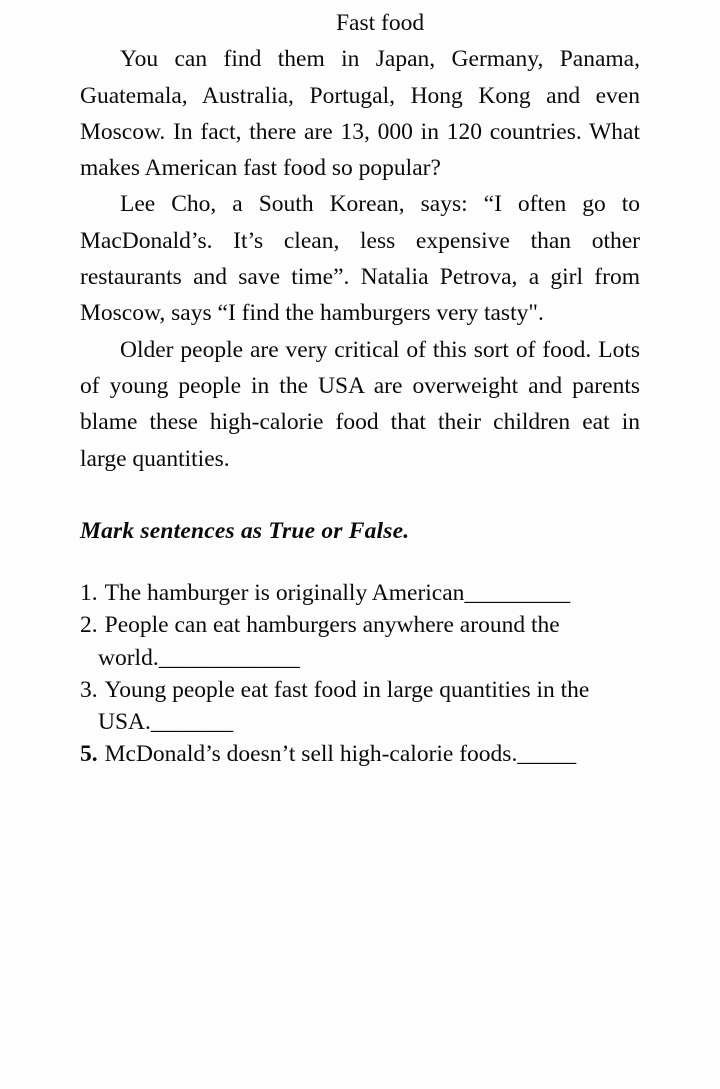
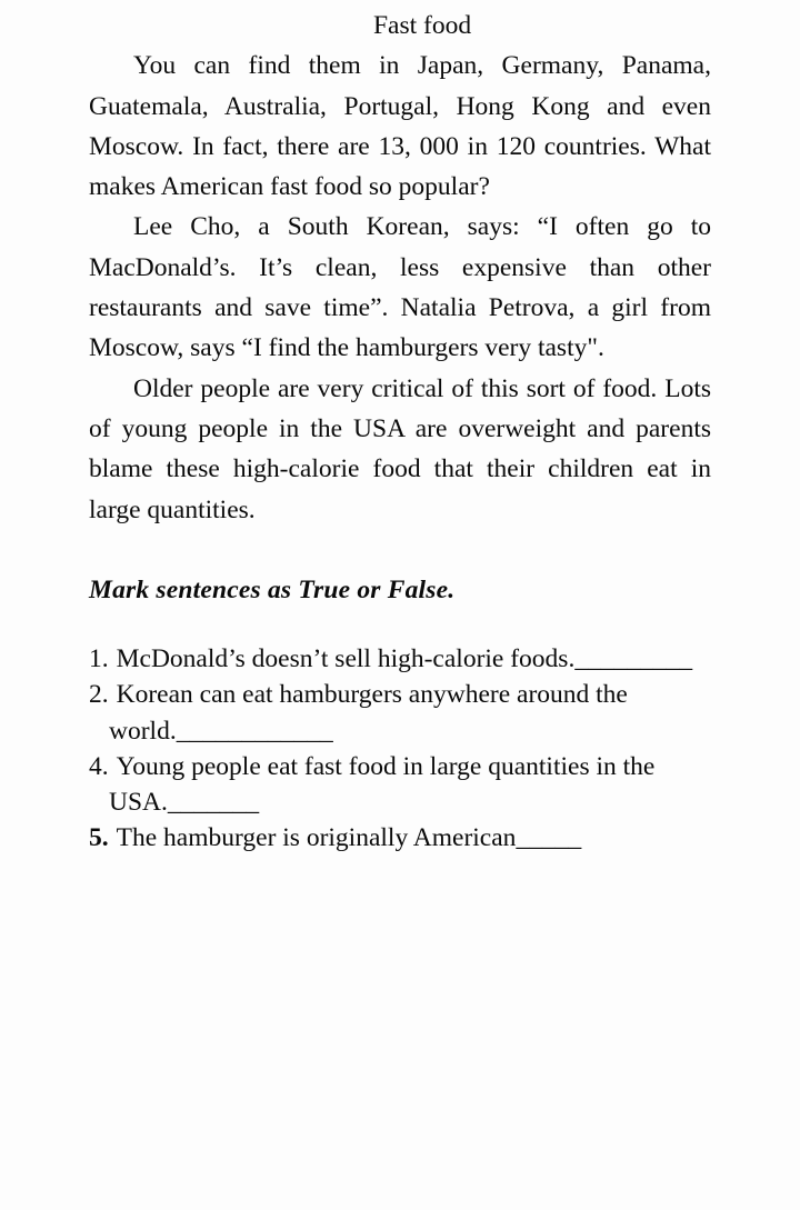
  Fast food
  You can find them in Japan, Germany, Panama, Guatemala, Australia, Portugal, Hong Kong and even Moscow. In fact, there are 13, 000 in 120 countries. What makes American fast food so popular?
  Lee Cho, a South Korean, says: “I often go to MacDonald’s. It’s clean, less expensive than other restaurants and save time”. Natalia Petrova, a girl from Moscow, says “I find the hamburgers very tasty".
  Older people are very critical of this sort of food. Lots of young people in the USA are overweight and parents blame these high-calorie food that their children eat in large quantities.
  Mark sentences as True or False.
- 1. The hamburger is originally American_________
+ 1. McDonald’s doesn’t sell high-calorie foods._________
- 2. People can eat hamburgers anywhere around the world.____________
+ 2. Korean can eat hamburgers anywhere around the world.____________
- 3. Young people eat fast food in large quantities in the USA._______
+ 4. Young people eat fast food in large quantities in the USA._______
- 5. McDonald’s doesn’t sell high-calorie foods._____
+ 5. The hamburger is originally American_____
